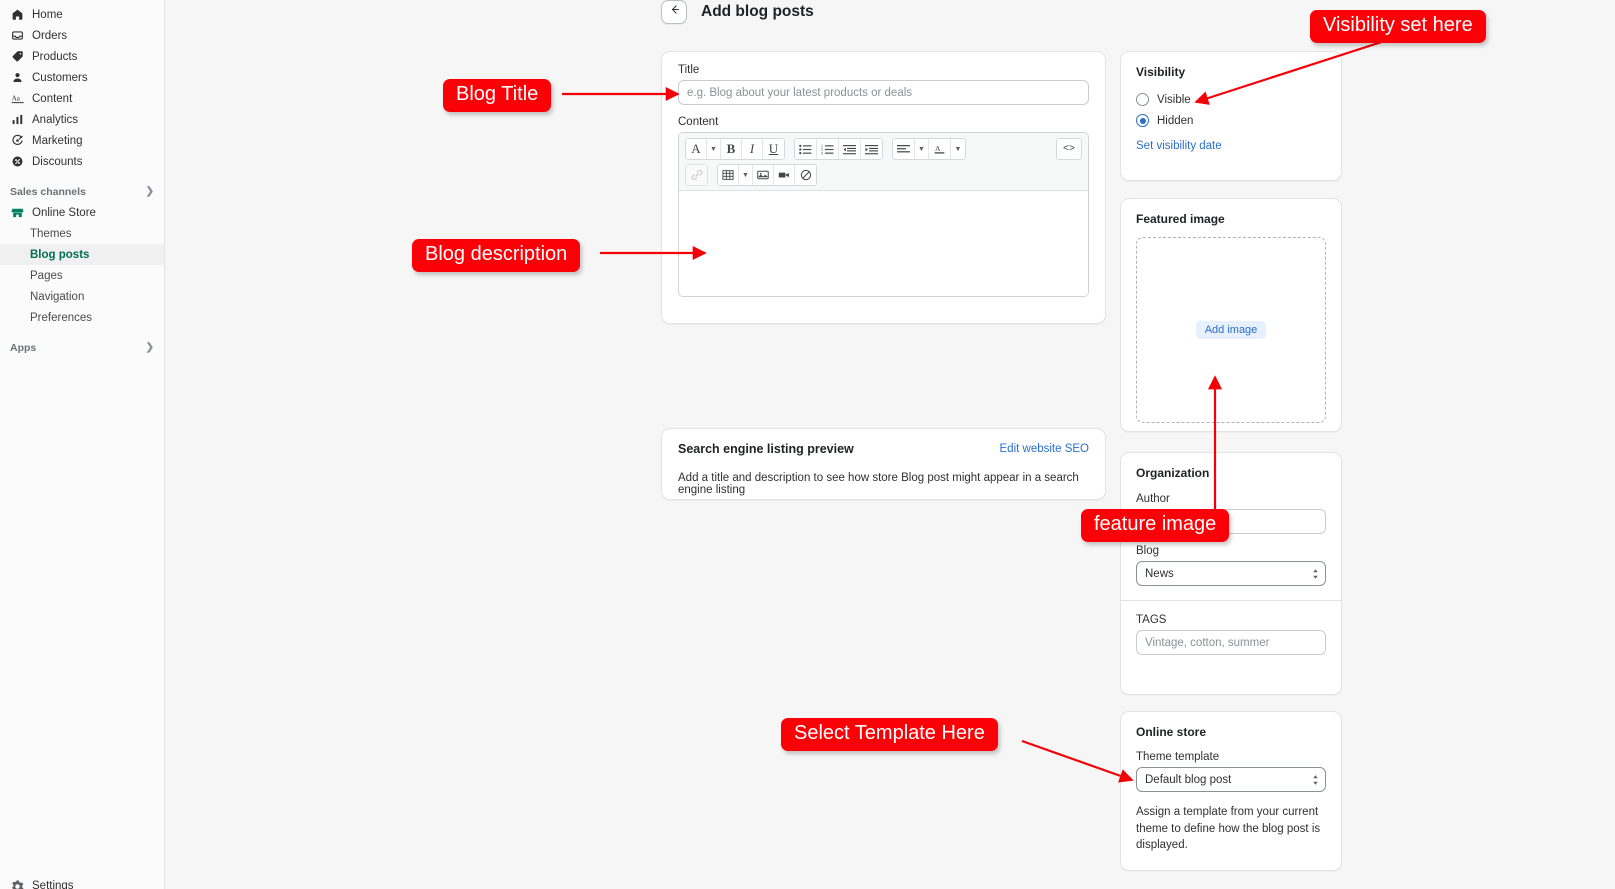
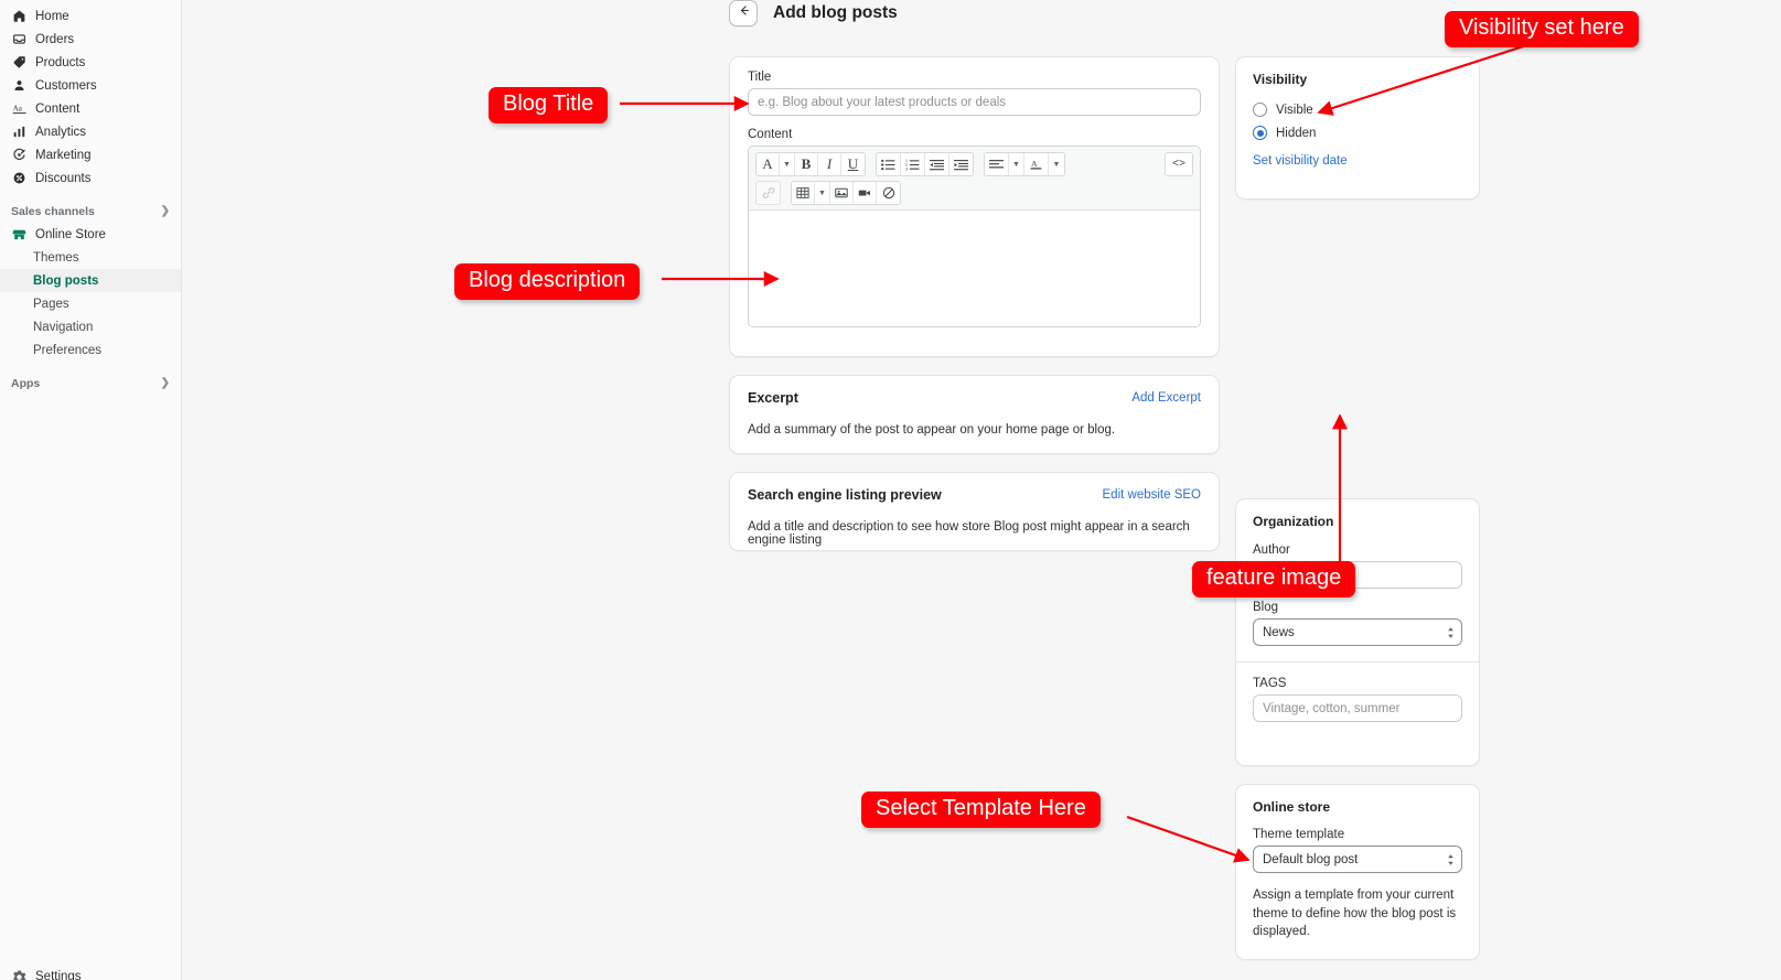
  Home
  Orders
  Products
  Customers
  Aa
  Content
  Analytics
  Marketing
  Discounts
  Sales channels
  ❯
  Online Store
  Themes
  Blog posts
  Pages
  Navigation
  Preferences
  Apps
  ❯
  Settings
  Add blog posts
  Title
  e.g. Blog about your latest products or deals
  Content
  A
  B
  I
  U
  A
  <>
+ Excerpt
+ Add Excerpt
+ Add a summary of the post to appear on your home page or blog.
  Search engine listing preview
  Edit website SEO
  Add a title and description to see how store Blog post might appear in a search engine listing
  Visibility
  Visible
  Hidden
  Set visibility date
- Featured image
- Add image
  Organization
  Author
  Blog
  News
  TAGS
  Vintage, cotton, summer
  Online store
  Theme template
  Default blog post
  Assign a template from your current theme to define how the blog post is displayed.
  Blog Title
  Blog description
  Visibility set here
  feature image
  Select Template Here
